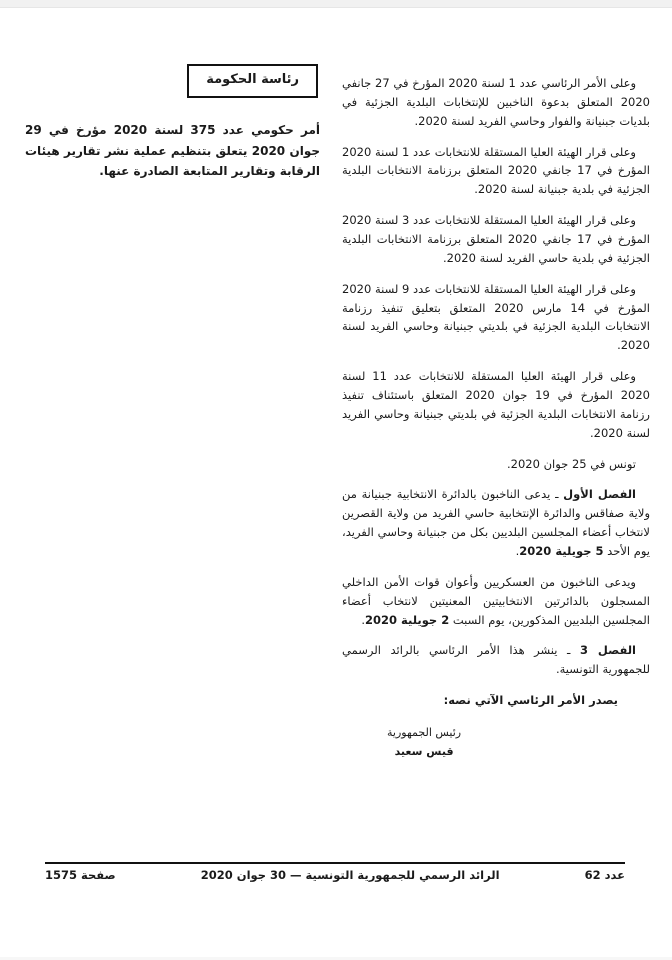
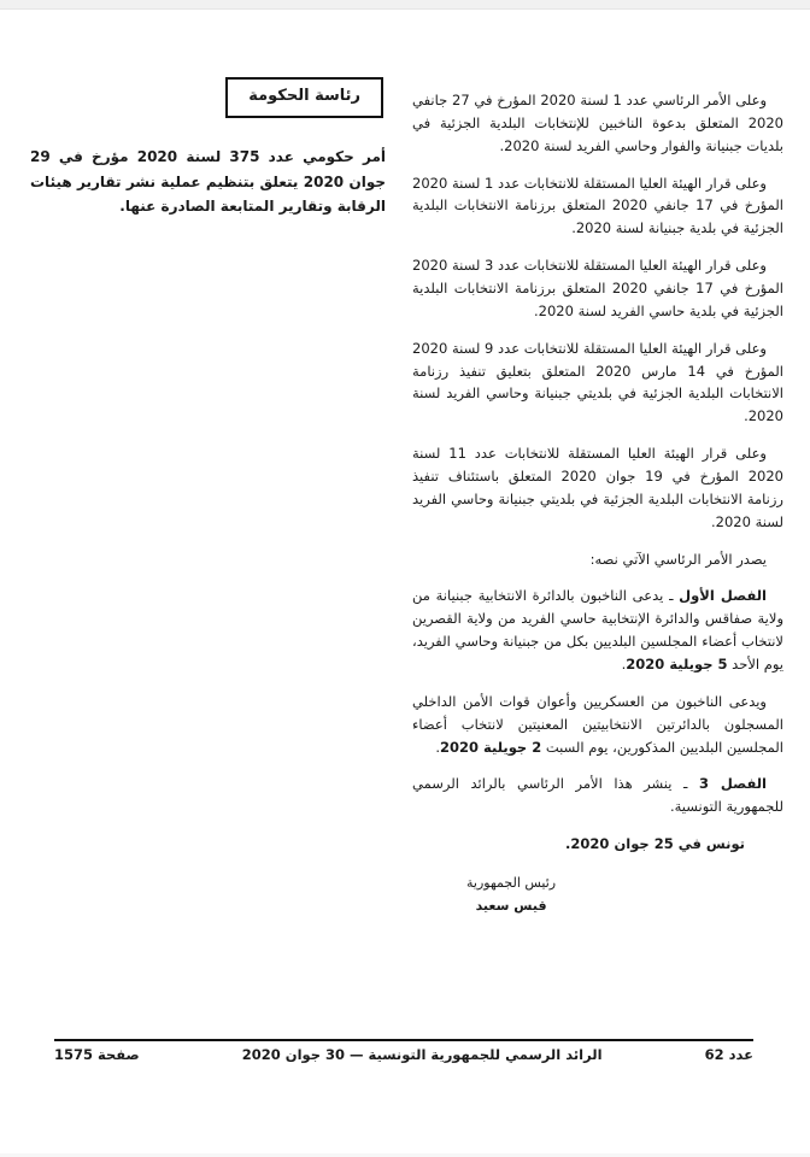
  وعلى الأمر الرئاسي عدد 1 لسنة 2020 المؤرخ في 27 جانفي 2020 المتعلق بدعوة الناخبين للإنتخابات البلدية الجزئية في بلديات جبنيانة والفوار وحاسي الفريد لسنة 2020.
  وعلى قرار الهيئة العليا المستقلة للانتخابات عدد 1 لسنة 2020 المؤرخ في 17 جانفي 2020 المتعلق برزنامة الانتخابات البلدية الجزئية في بلدية جبنيانة لسنة 2020.
  وعلى قرار الهيئة العليا المستقلة للانتخابات عدد 3 لسنة 2020 المؤرخ في 17 جانفي 2020 المتعلق برزنامة الانتخابات البلدية الجزئية في بلدية حاسي الفريد لسنة 2020.
  وعلى قرار الهيئة العليا المستقلة للانتخابات عدد 9 لسنة 2020 المؤرخ في 14 مارس 2020 المتعلق بتعليق تنفيذ رزنامة الانتخابات البلدية الجزئية في بلديتي جبنيانة وحاسي الفريد لسنة 2020.
  وعلى قرار الهيئة العليا المستقلة للانتخابات عدد 11 لسنة 2020 المؤرخ في 19 جوان 2020 المتعلق باستئناف تنفيذ رزنامة الانتخابات البلدية الجزئية في بلديتي جبنيانة وحاسي الفريد لسنة 2020.
- تونس في 25 جوان 2020.
+ يصدر الأمر الرئاسي الآتي نصه:
  الفصل الأول ـ يدعى الناخبون بالدائرة الانتخابية جبنيانة من ولاية صفاقس والدائرة الإنتخابية حاسي الفريد من ولاية القصرين لانتخاب أعضاء المجلسين البلديين بكل من جبنيانة وحاسي الفريد، يوم الأحد 5 جويلية 2020.
  ويدعى الناخبون من العسكريين وأعوان قوات الأمن الداخلي المسجلون بالدائرتين الانتخابيتين المعنيتين لانتخاب أعضاء المجلسين البلديين المذكورين، يوم السبت 2 جويلية 2020.
  الفصل 3 ـ ينشر هذا الأمر الرئاسي بالرائد الرسمي للجمهورية التونسية.
- يصدر الأمر الرئاسي الآتي نصه:
+ تونس في 25 جوان 2020.
  رئيس الجمهورية
  قيس سعيد
  رئاسة الحكومة
  أمر حكومي عدد 375 لسنة 2020 مؤرخ في 29 جوان 2020 يتعلق بتنظيم عملية نشر تقارير هيئات الرقابة وتقارير المتابعة الصادرة عنها.
  عدد 62
  الرائد الرسمي للجمهورية التونسية — 30 جوان 2020
  صفحة 1575
